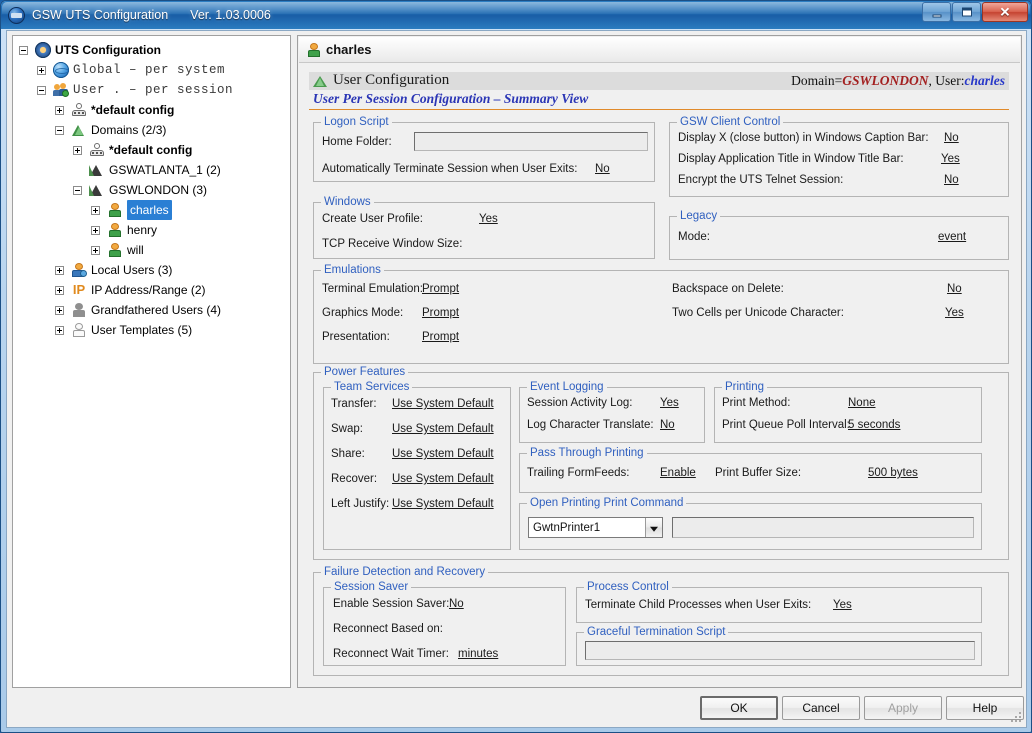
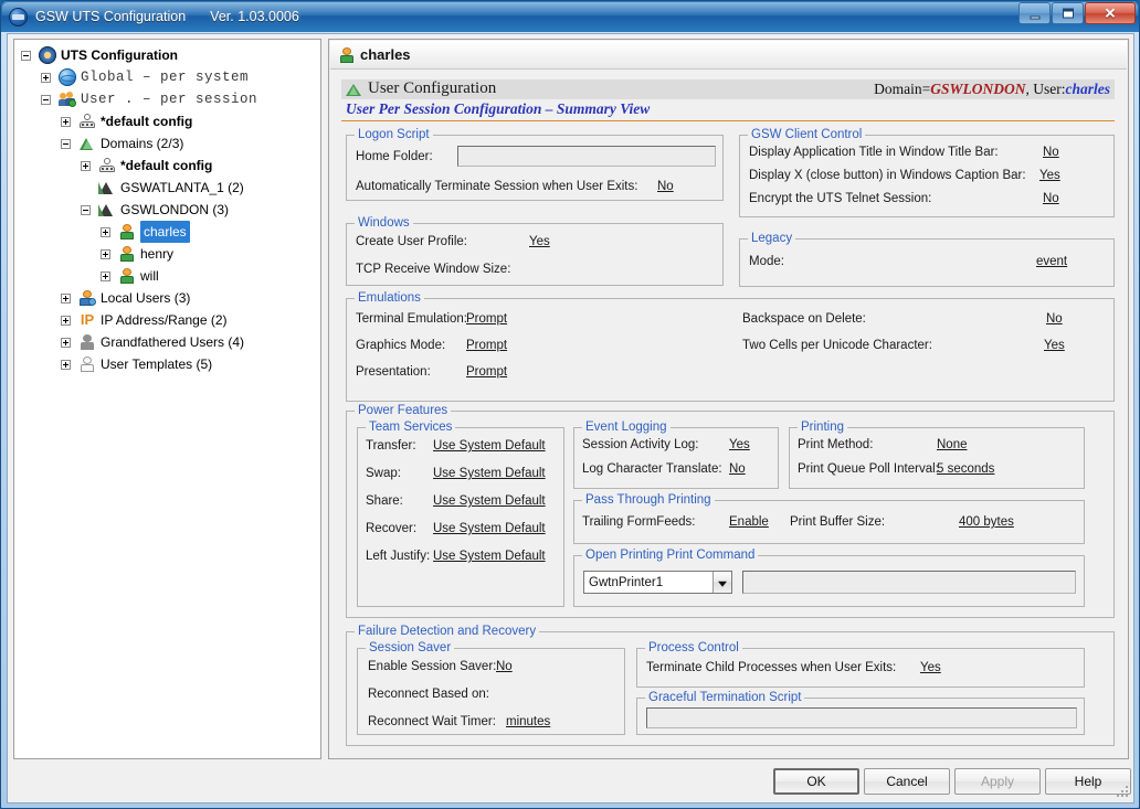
  GSW UTS Configuration
  Ver. 1.03.0006
  ✕
  UTS Configuration
  Global – per system
  User . – per session
  *default config
  Domains (2/3)
  *default config
  GSWATLANTA_1 (2)
  GSWLONDON (3)
  charles
  henry
  will
  Local Users (3)
  IP
  IP Address/Range (2)
  Grandfathered Users (4)
  User Templates (5)
  charles
  User Configuration
  Domain=GSWLONDON, User:charles
  User Per Session Configuration – Summary View
  Logon Script
  Home Folder:
  Automatically Terminate Session when User Exits:
  No
  Windows
  Create User Profile:
  Yes
  TCP Receive Window Size:
  GSW Client Control
- Display X (close button) in Windows Caption Bar:
+ Display Application Title in Window Title Bar:
  No
- Display Application Title in Window Title Bar:
+ Display X (close button) in Windows Caption Bar:
  Yes
  Encrypt the UTS Telnet Session:
  No
  Legacy
  Mode:
  event
  Emulations
  Terminal Emulation:
  Prompt
  Graphics Mode:
  Prompt
  Presentation:
  Prompt
  Backspace on Delete:
  No
  Two Cells per Unicode Character:
  Yes
  Power Features
  Team Services
  Transfer:
  Use System Default
  Swap:
  Use System Default
  Share:
  Use System Default
  Recover:
  Use System Default
  Left Justify:
  Use System Default
  Event Logging
  Session Activity Log:
  Yes
  Log Character Translate:
  No
  Printing
  Print Method:
  None
  Print Queue Poll Interval:
  5 seconds
  Pass Through Printing
  Trailing FormFeeds:
  Enable
  Print Buffer Size:
- 500 bytes
+ 400 bytes
  Open Printing Print Command
  GwtnPrinter1
  Failure Detection and Recovery
  Session Saver
  Enable Session Saver:
  No
  Reconnect Based on:
  Reconnect Wait Timer:
  minutes
  Process Control
  Terminate Child Processes when User Exits:
  Yes
  Graceful Termination Script
  OK
  Cancel
  Apply
  Help
